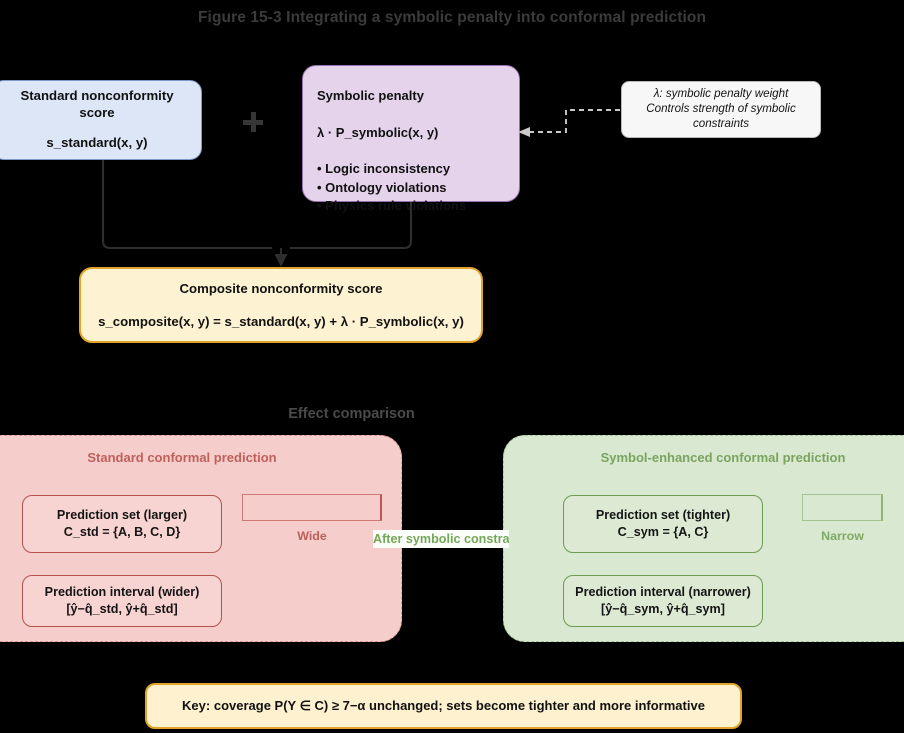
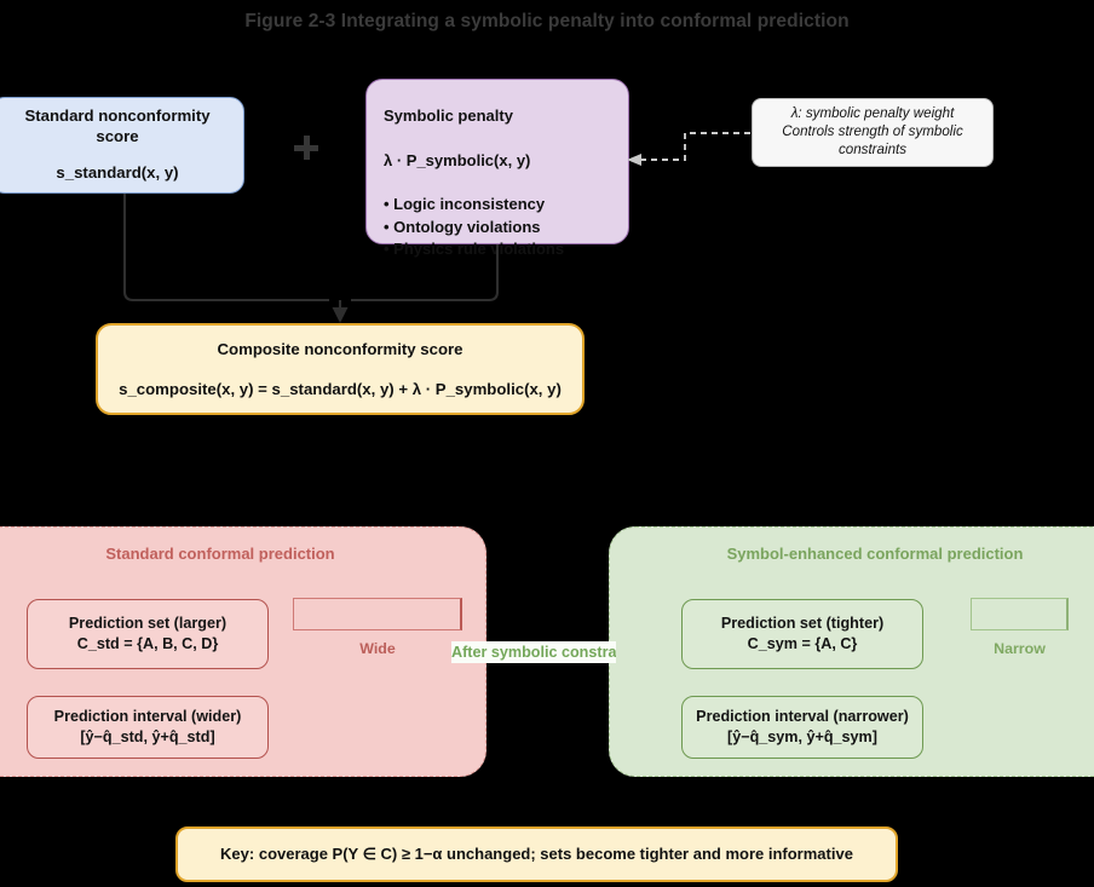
- Figure 15-3 Integrating a symbolic penalty into conformal prediction
+ Figure 2-3 Integrating a symbolic penalty into conformal prediction
  Standard nonconformity
  score
  s_standard(x, y)
  Symbolic penalty
  λ · P_symbolic(x, y)
  • Logic inconsistency
  • Ontology violations
  • Physics rule violations
  λ: symbolic penalty weight
  Controls strength of symbolic
  constraints
  Composite nonconformity score
  s_composite(x, y) = s_standard(x, y) + λ · P_symbolic(x, y)
- Effect comparison
  Standard conformal prediction
  Prediction set (larger)
  C_std = {A, B, C, D}
  Prediction interval (wider)
  [ŷ−q̂_std, ŷ+q̂_std]
  Wide
  Symbol-enhanced conformal prediction
  Prediction set (tighter)
  C_sym = {A, C}
  Prediction interval (narrower)
  [ŷ−q̂_sym, ŷ+q̂_sym]
  Narrow
  After symbolic constra
- Key: coverage P(Y ∈ C) ≥ 7−α unchanged; sets become tighter and more informative
+ Key: coverage P(Y ∈ C) ≥ 1−α unchanged; sets become tighter and more informative
